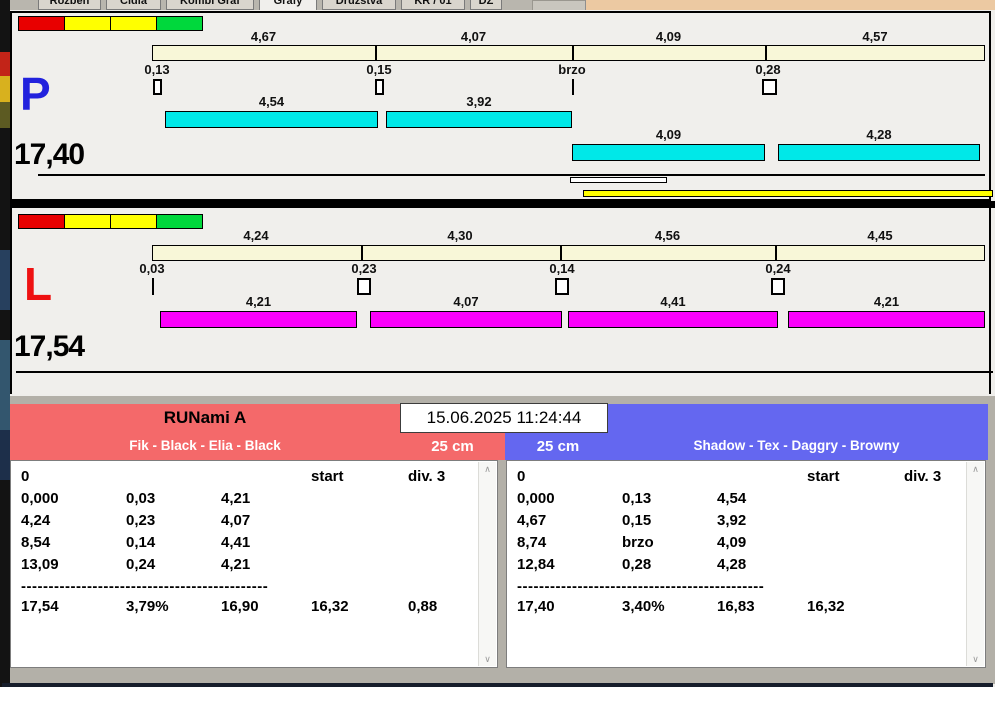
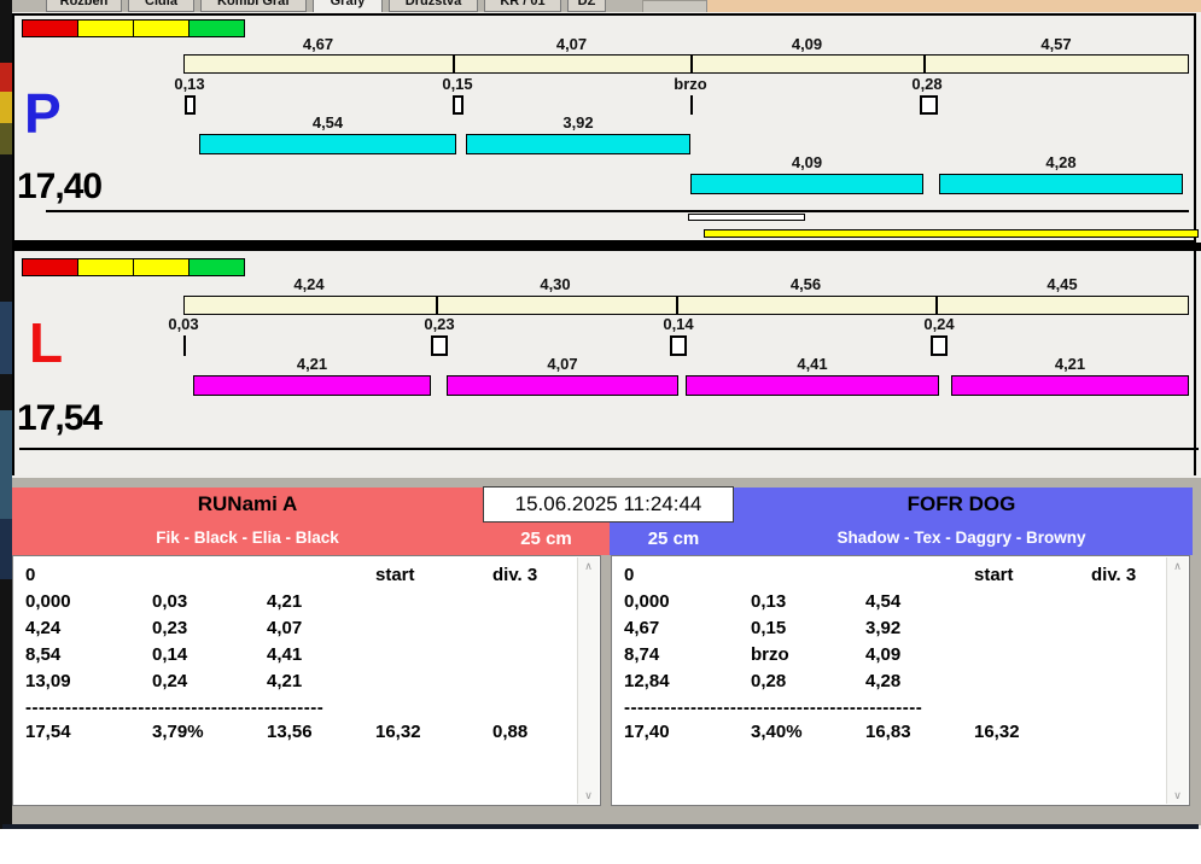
  Rozběh
  Čidla
  Kombi Graf
  Grafy
  Družstva
  KR / 01
  DZ
  4,67
  4,07
  4,09
  4,57
  0,13
  0,15
  brzo
  0,28
  4,54
  3,92
  4,09
  4,28
  P
  17,40
  4,24
  4,30
  4,56
  4,45
  0,03
  0,23
  0,14
  0,24
  4,21
  4,07
  4,41
  4,21
  L
  17,54
  RUNami A
  Fik - Black - Elia - Black
  25 cm
  15.06.2025 11:24:44
  25 cm
+ FOFR DOG
  Shadow - Tex - Daggry - Browny
  0
  start
  div. 3
  0,000
  0,03
  4,21
  4,24
  0,23
  4,07
  8,54
  0,14
  4,41
  13,09
  0,24
  4,21
  ---------------------------------------------
  17,54
  3,79%
- 16,90
+ 13,56
  16,32
  0,88
  ∧
  ∨
  0
  start
  div. 3
  0,000
  0,13
  4,54
  4,67
  0,15
  3,92
  8,74
  brzo
  4,09
  12,84
  0,28
  4,28
  ---------------------------------------------
  17,40
  3,40%
  16,83
  16,32
  ∧
  ∨
